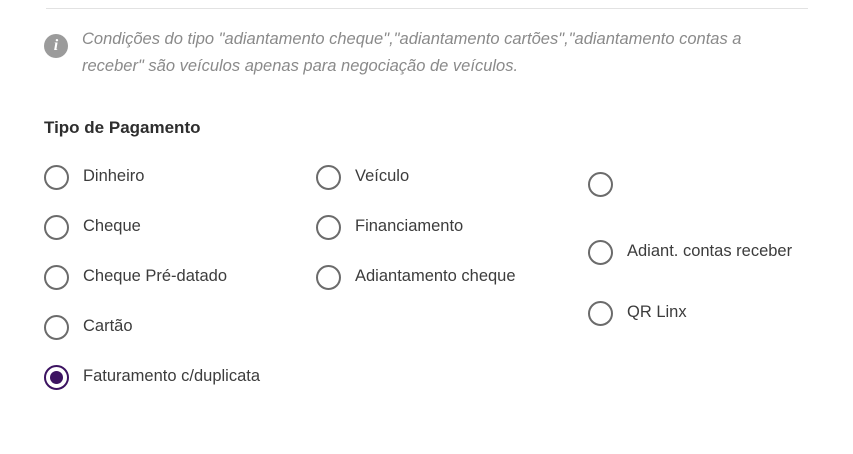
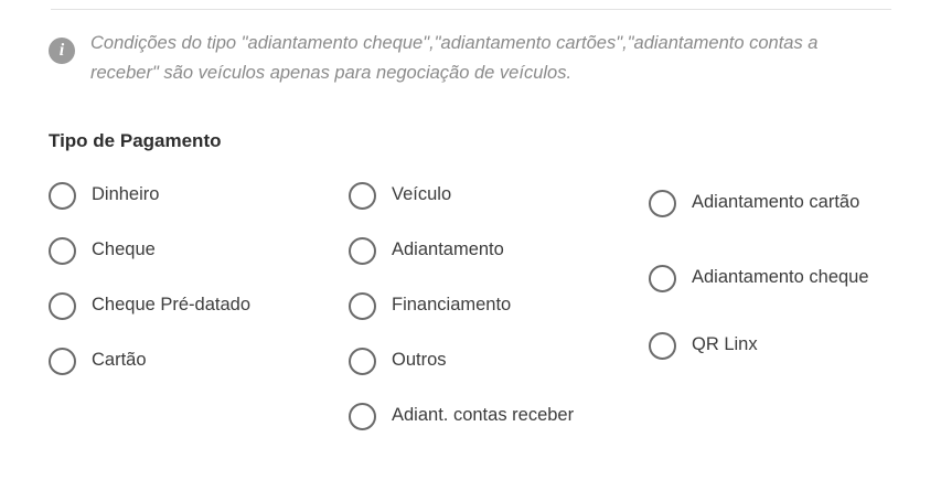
  i
  Condições do tipo "adiantamento cheque","adiantamento cartões","adiantamento contas a receber" são veículos apenas para negociação de veículos.
  Tipo de Pagamento
  Dinheiro
  Cheque
  Cheque Pré-datado
  Cartão
- Faturamento c/duplicata
  Veículo
+ Adiantamento
  Financiamento
+ Outros
- Adiantamento cheque
+ Adiant. contas receber
+ Adiantamento cartão
- Adiant. contas receber
+ Adiantamento cheque
  QR Linx
